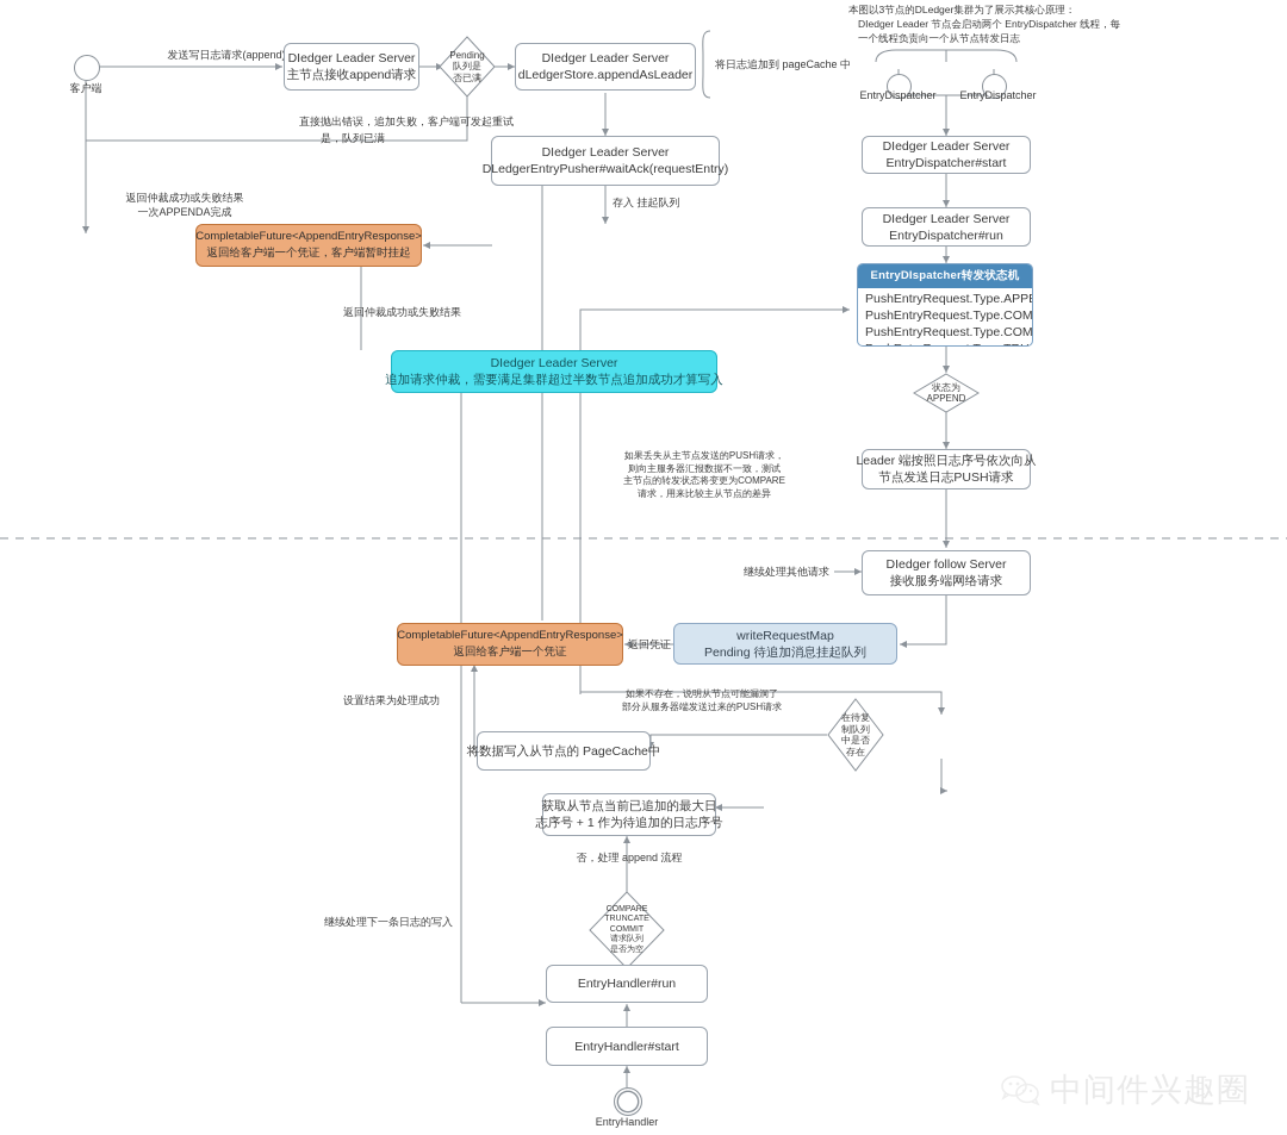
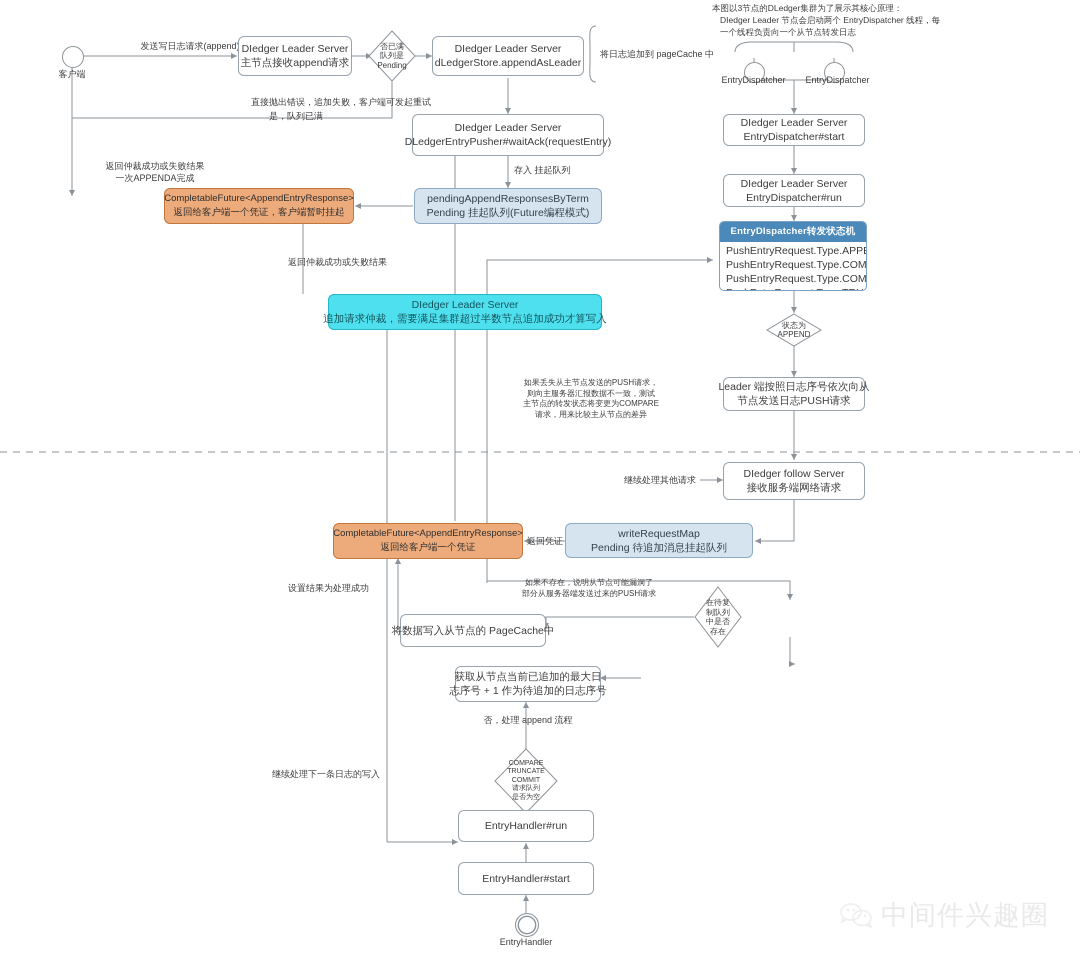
  客户端
  发送写日志请求(append
  DIedger Leader Server
  主节点接收append请求
- Pending
+ 否已满
  队列是
- 否已满
+ Pending
  DIedger Leader Server
  dLedgerStore.appendAsLeader
  将日志追加到 pageCache 中
  直接抛出错误，追加失败，客户端可发起重试
  是，队列已满
  DIedger Leader Server
  DLedgerEntryPusher#waitAck(requestEntry)
  存入 挂起队列
+ pendingAppendResponsesByTerm
+ Pending 挂起队列(Future编程模式)
  返回仲裁成功或失败结果
  一次APPENDA完成
  CompletableFuture<AppendEntryResponse>
  返回给客户端一个凭证，客户端暂时挂起
  返回仲裁成功或失败结果
  DIedger Leader Server
  追加请求仲裁，需要满足集群超过半数节点追加成功才算写入
  如果丢失从主节点发送的PUSH请求，
  则向主服务器汇报数据不一致，测试
  主节点的转发状态将变更为COMPARE
  请求，用来比较主从节点的差异
  本图以3节点的DLedger集群为了展示其核心原理：
  DIedger Leader 节点会启动两个 EntryDispatcher 线程，每
  一个线程负责向一个从节点转发日志
  EntryDispatcher
  EntryDispatcher
  DIedger Leader Server
  EntryDispatcher#start
  DIedger Leader Server
  EntryDispatcher#run
  EntryDIspatcher转发状态机
  PushEntryRequest.Type.APP
  PushEntryRequest.Type.COM
  PushEntryRequest.Type.COM
  状态为
  APPEND
  Leader 端按照日志序号依次向从
  节点发送日志PUSH请求
  DIedger follow Server
  接收服务端网络请求
  继续处理其他请求
  writeRequestMap
  Pending 待追加消息挂起队列
  返回凭证
  CompletableFuture<AppendEntryResponse>
  返回给客户端一个凭证
  设置结果为处理成功
  如果不存在，说明从节点可能漏洞了
  部分从服务器端发送过来的PUSH请求
  在待复
  制队列
  中是否
  存在
  将数据写入从节点的 PageCache中
  获取从节点当前已追加的最大日
  志序号 + 1 作为待追加的日志序号
  否，处理 append 流程
  继续处理下一条日志的写入
  EntryHandler#run
  EntryHandler#start
  EntryHandler
